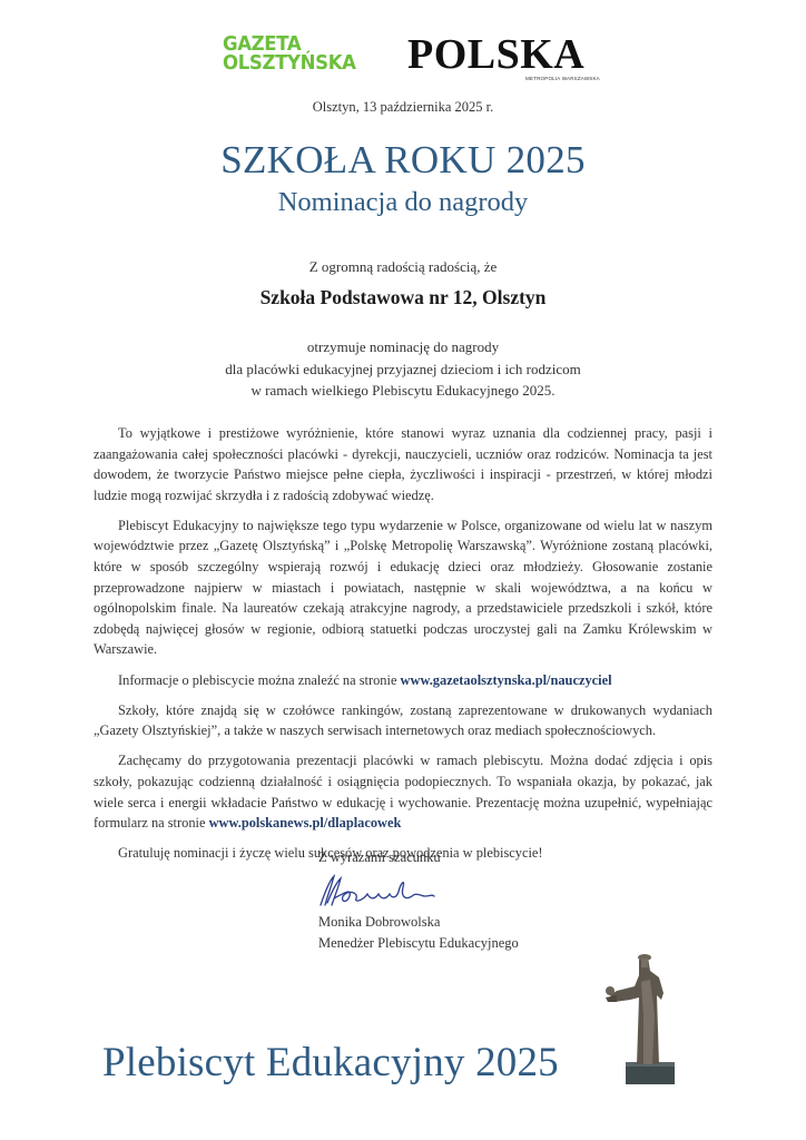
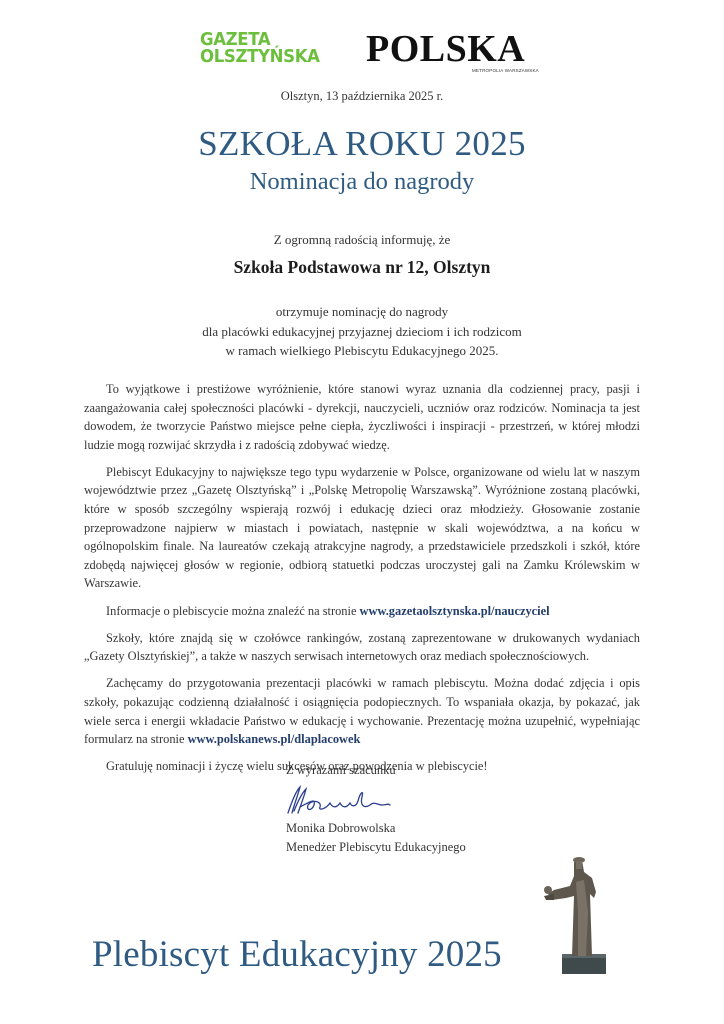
  GAZETA
  OLSZTYŃSKA
  POLSKA
  Olsztyn, 13 października 2025 r.
  SZKOŁA ROKU 2025
  Nominacja do nagrody
- Z ogromną radością radością, że
+ Z ogromną radością informuję, że
  Szkoła Podstawowa nr 12, Olsztyn
  otrzymuje nominację do nagrody
  dla placówki edukacyjnej przyjaznej dzieciom i ich rodzicom
  w ramach wielkiego Plebiscytu Edukacyjnego 2025.
  To wyjątkowe i prestiżowe wyróżnienie, które stanowi wyraz uznania dla codziennej pracy, pasji i zaangażowania całej społeczności placówki - dyrekcji, nauczycieli, uczniów oraz rodziców. Nominacja ta jest dowodem, że tworzycie Państwo miejsce pełne ciepła, życzliwości i inspiracji - przestrzeń, w której młodzi ludzie mogą rozwijać skrzydła i z radością zdobywać wiedzę.
  Plebiscyt Edukacyjny to największe tego typu wydarzenie w Polsce, organizowane od wielu lat w naszym województwie przez „Gazetę Olsztyńską” i „Polskę Metropolię Warszawską”. Wyróżnione zostaną placówki, które w sposób szczególny wspierają rozwój i edukację dzieci oraz młodzieży. Głosowanie zostanie przeprowadzone najpierw w miastach i powiatach, następnie w skali województwa, a na końcu w ogólnopolskim finale. Na laureatów czekają atrakcyjne nagrody, a przedstawiciele przedszkoli i szkół, które zdobędą najwięcej głosów w regionie, odbiorą statuetki podczas uroczystej gali na Zamku Królewskim w Warszawie.
  Informacje o plebiscycie można znaleźć na stronie www.gazetaolsztynska.pl/nauczyciel
  Szkoły, które znajdą się w czołówce rankingów, zostaną zaprezentowane w drukowanych wydaniach „Gazety Olsztyńskiej”, a także w naszych serwisach internetowych oraz mediach społecznościowych.
  Zachęcamy do przygotowania prezentacji placówki w ramach plebiscytu. Można dodać zdjęcia i opis szkoły, pokazując codzienną działalność i osiągnięcia podopiecznych. To wspaniała okazja, by pokazać, jak wiele serca i energii wkładacie Państwo w edukację i wychowanie. Prezentację można uzupełnić, wypełniając formularz na stronie www.polskanews.pl/dlaplacowek
  Gratuluję nominacji i życzę wielu sukcesów oraz powodzenia w plebiscycie!
  Z wyrazami szacunku
  Monika Dobrowolska
  Menedżer Plebiscytu Edukacyjnego
  Plebiscyt Edukacyjny 2025
